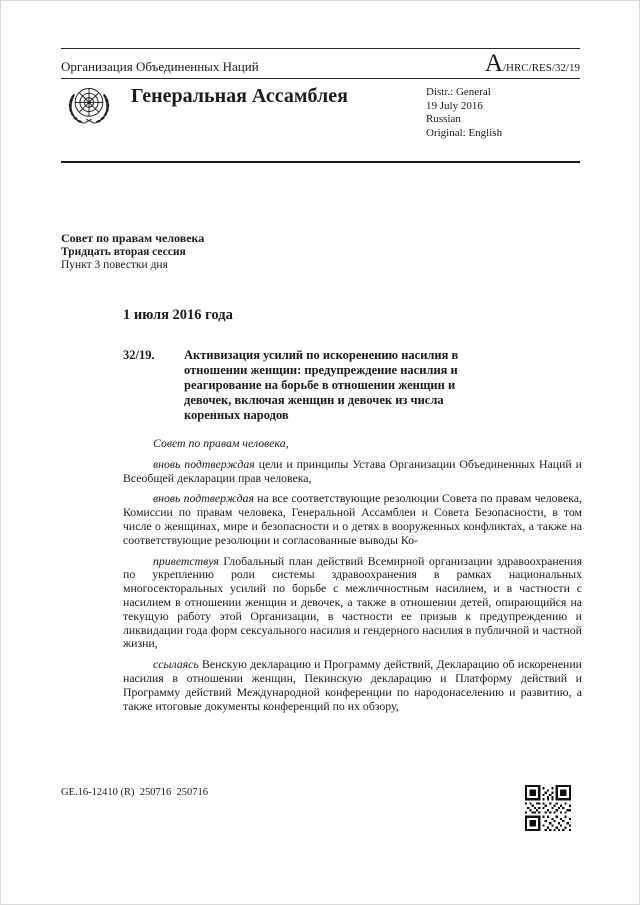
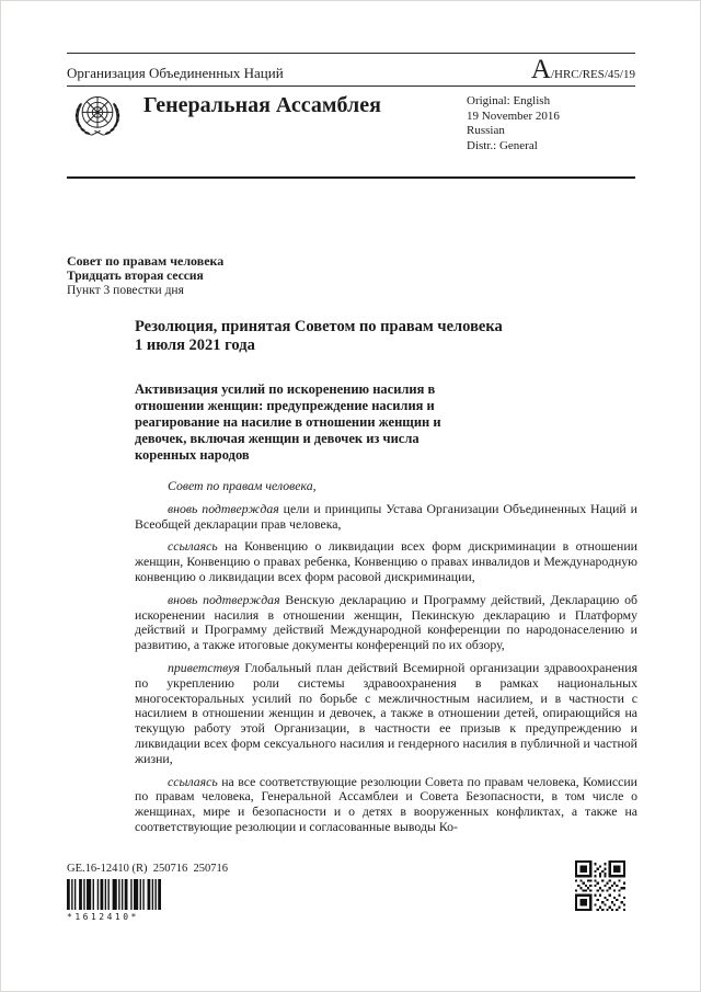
  Организация Объединенных Наций
  A
- /HRC/RES/32/19
+ /HRC/RES/45/19
  Генеральная Ассамблея
- Distr.: General
+ Original: English
- 19 July 2016
+ 19 November 2016
  Russian
- Original: English
+ Distr.: General
  Совет по правам человека
  Тридцать вторая сессия
  Пункт 3 повестки дня
+ Резолюция, принятая Советом по правам человека
- 1 июля 2016 года
+ 1 июля 2021 года
- 32/19.
- Активизация усилий по искоренению насилия в отношении женщин: предупреждение насилия и реагирование на борьбе в отношении женщин и девочек, включая женщин и девочек из числа коренных народов
+ Активизация усилий по искоренению насилия в отношении женщин: предупреждение насилия и реагирование на насилие в отношении женщин и девочек, включая женщин и девочек из числа коренных народов
  Совет по правам человека,
  вновь подтверждая цели и принципы Устава Организации Объединенных Наций и Всеобщей декларации прав человека,
+ ссылаясь на Конвенцию о ликвидации всех форм дискриминации в отношении женщин, Конвенцию о правах ребенка, Конвенцию о правах инвалидов и Международную конвенцию о ликвидации всех форм расовой дискриминации,
- вновь подтверждая на все соответствующие резолюции Совета по правам человека, Комиссии по правам человека, Генеральной Ассамблеи и Совета Безопасности, в том числе о женщинах, мире и безопасности и о детях в вооруженных конфликтах, а также на соответствующие резолюции и согласованные выводы Ко-
+ вновь подтверждая Венскую декларацию и Программу действий, Декларацию об искоренении насилия в отношении женщин, Пекинскую декларацию и Платформу действий и Программу действий Международной конференции по народонаселению и развитию, а также итоговые документы конференций по их обзору,
- приветствуя Глобальный план действий Всемирной организации здравоохранения по укреплению роли системы здравоохранения в рамках национальных многосекторальных усилий по борьбе с межличностным насилием, и в частности с насилием в отношении женщин и девочек, а также в отношении детей, опирающийся на текущую работу этой Организации, в частности ее призыв к предупреждению и ликвидации года форм сексуального насилия и гендерного насилия в публичной и частной жизни,
+ приветствуя Глобальный план действий Всемирной организации здравоохранения по укреплению роли системы здравоохранения в рамках национальных многосекторальных усилий по борьбе с межличностным насилием, и в частности с насилием в отношении женщин и девочек, а также в отношении детей, опирающийся на текущую работу этой Организации, в частности ее призыв к предупреждению и ликвидации всех форм сексуального насилия и гендерного насилия в публичной и частной жизни,
- ссылаясь Венскую декларацию и Программу действий, Декларацию об искоренении насилия в отношении женщин, Пекинскую декларацию и Платформу действий и Программу действий Международной конференции по народонаселению и развитию, а также итоговые документы конференций по их обзору,
+ ссылаясь на все соответствующие резолюции Совета по правам человека, Комиссии по правам человека, Генеральной Ассамблеи и Совета Безопасности, в том числе о женщинах, мире и безопасности и о детях в вооруженных конфликтах, а также на соответствующие резолюции и согласованные выводы Ко-
  GE.16-12410 (R) 250716 250716
+ *1612410*
